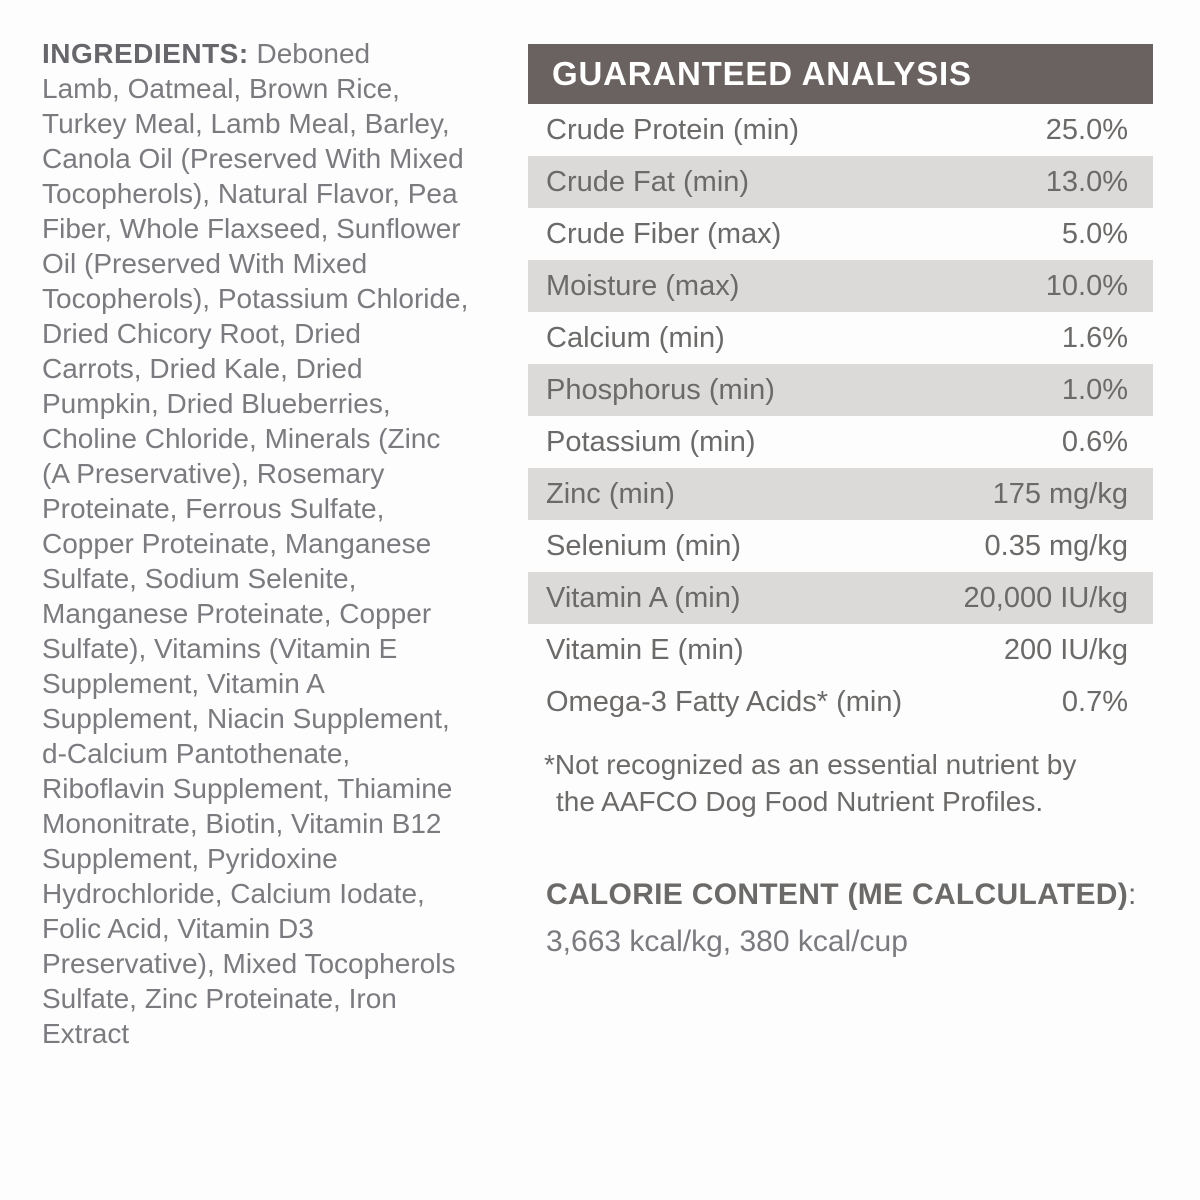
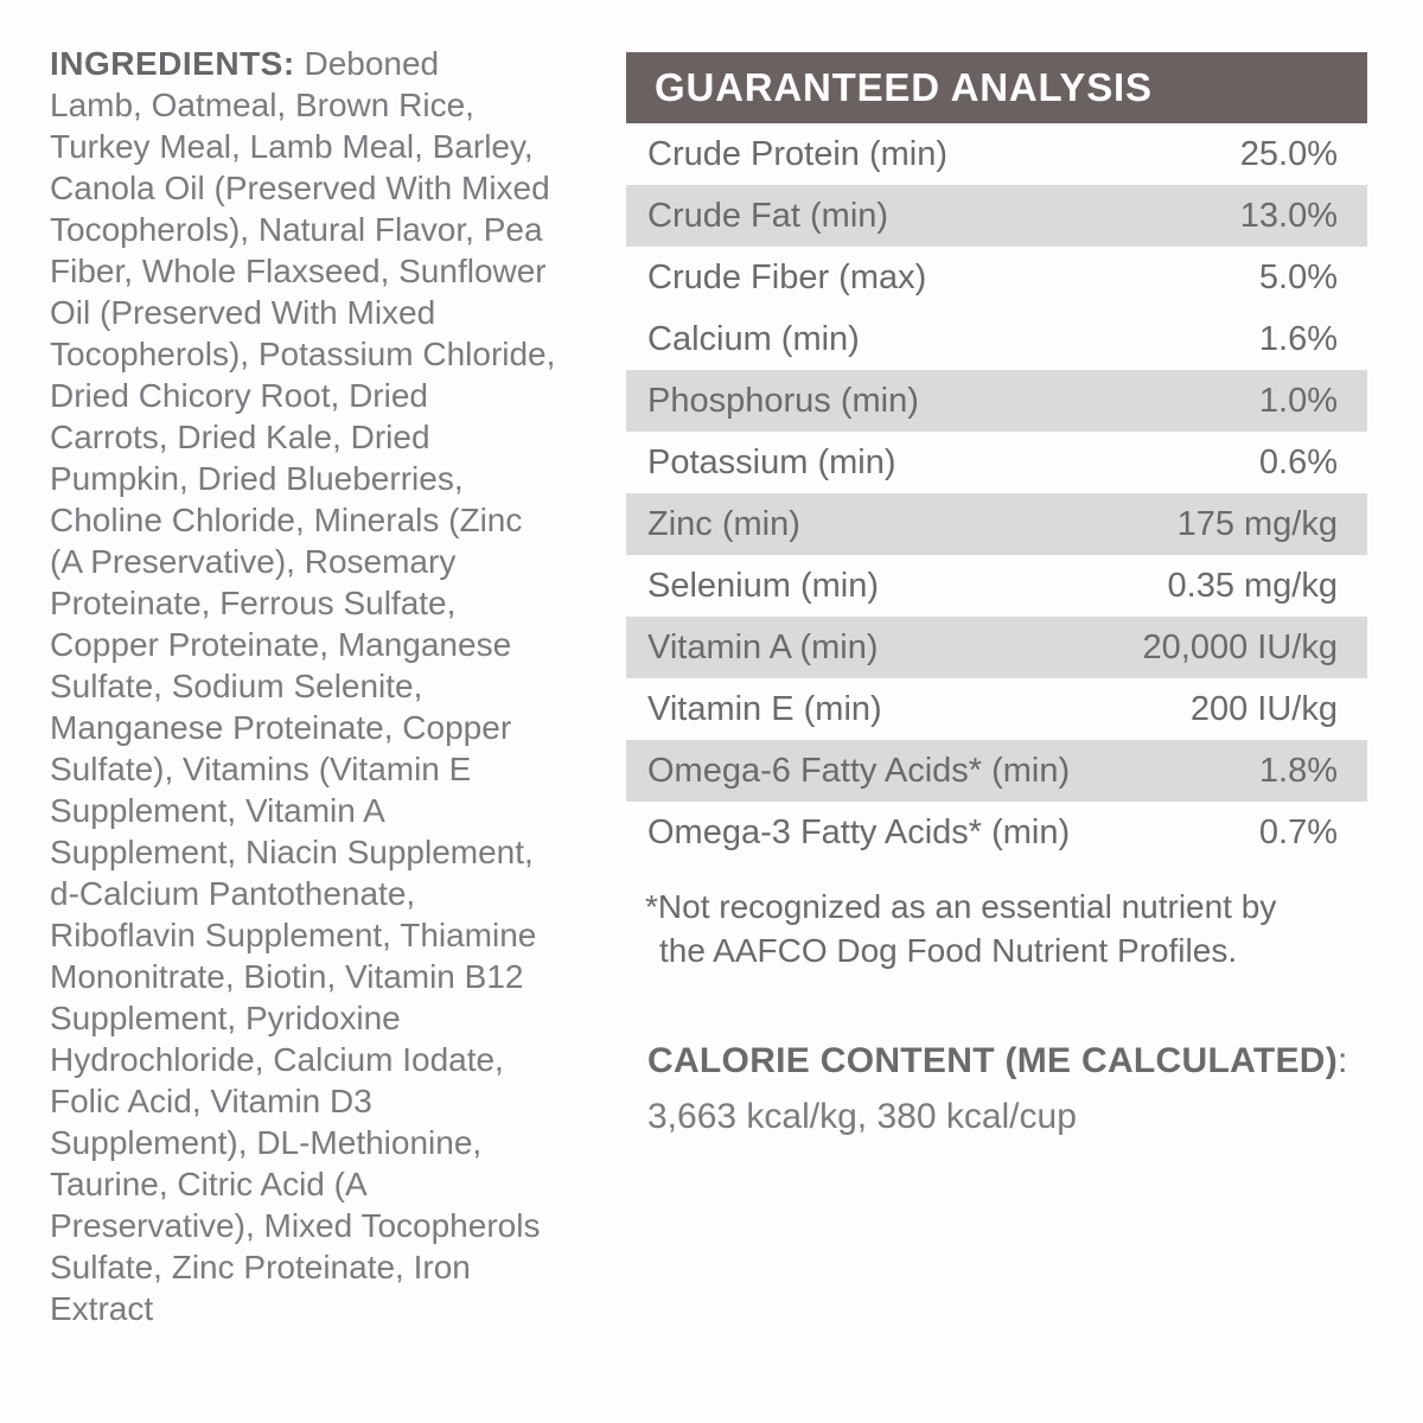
  INGREDIENTS: Deboned
  Lamb, Oatmeal, Brown Rice,
  Turkey Meal, Lamb Meal, Barley,
  Canola Oil (Preserved With Mixed
  Tocopherols), Natural Flavor, Pea
  Fiber, Whole Flaxseed, Sunflower
  Oil (Preserved With Mixed
  Tocopherols), Potassium Chloride,
  Dried Chicory Root, Dried
  Carrots, Dried Kale, Dried
  Pumpkin, Dried Blueberries,
  Choline Chloride, Minerals (Zinc
  (A Preservative), Rosemary
  Proteinate, Ferrous Sulfate,
  Copper Proteinate, Manganese
  Sulfate, Sodium Selenite,
  Manganese Proteinate, Copper
  Sulfate), Vitamins (Vitamin E
  Supplement, Vitamin A
  Supplement, Niacin Supplement,
  d-Calcium Pantothenate,
  Riboflavin Supplement, Thiamine
  Mononitrate, Biotin, Vitamin B12
  Supplement, Pyridoxine
  Hydrochloride, Calcium Iodate,
  Folic Acid, Vitamin D3
+ Supplement), DL-Methionine,
+ Taurine, Citric Acid (A
  Preservative), Mixed Tocopherols
  Sulfate, Zinc Proteinate, Iron
  Extract
  GUARANTEED ANALYSIS
  Crude Protein (min)
  25.0%
  Crude Fat (min)
  13.0%
  Crude Fiber (max)
  5.0%
- Moisture (max)
- 10.0%
  Calcium (min)
  1.6%
  Phosphorus (min)
  1.0%
  Potassium (min)
  0.6%
  Zinc (min)
  175 mg/kg
  Selenium (min)
  0.35 mg/kg
  Vitamin A (min)
  20,000 IU/kg
  Vitamin E (min)
  200 IU/kg
+ Omega-6 Fatty Acids* (min)
+ 1.8%
  Omega-3 Fatty Acids* (min)
  0.7%
  *Not recognized as an essential nutrient by
  the AAFCO Dog Food Nutrient Profiles.
  CALORIE CONTENT (ME CALCULATED):
  3,663 kcal/kg, 380 kcal/cup
